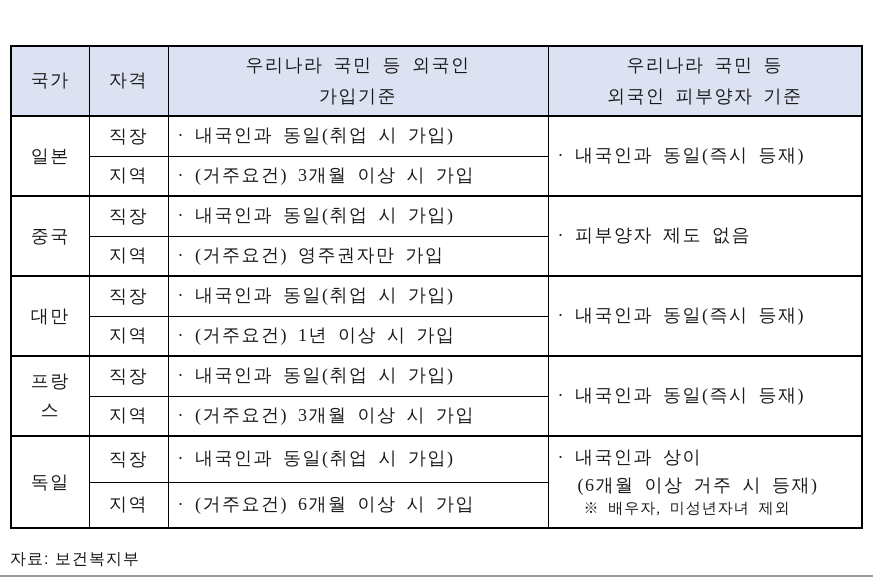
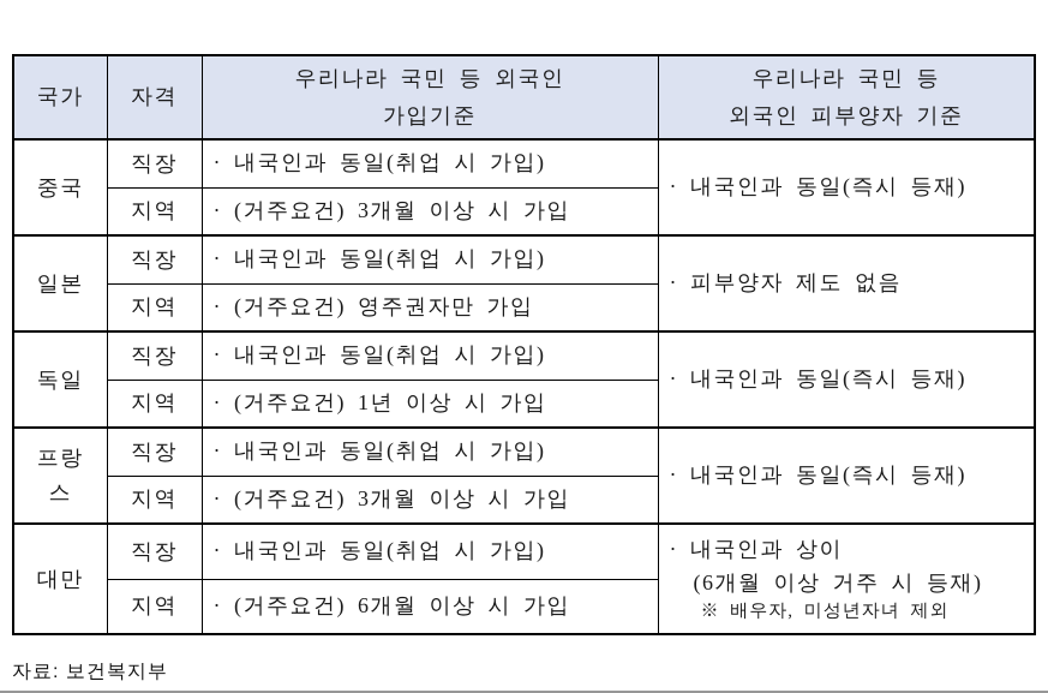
  국가	자격	우리나라 국민 등 외국인 가입기준	우리나라 국민 등 외국인 피부양자 기준
- 일본	직장	· 내국인과 동일(취업 시 가입)	· 내국인과 동일(즉시 등재)
+ 중국	직장	· 내국인과 동일(취업 시 가입)	· 내국인과 동일(즉시 등재)
  지역	· (거주요건) 3개월 이상 시 가입
- 중국	직장	· 내국인과 동일(취업 시 가입)	· 피부양자 제도 없음
+ 일본	직장	· 내국인과 동일(취업 시 가입)	· 피부양자 제도 없음
  지역	· (거주요건) 영주권자만 가입
- 대만	직장	· 내국인과 동일(취업 시 가입)	· 내국인과 동일(즉시 등재)
+ 독일	직장	· 내국인과 동일(취업 시 가입)	· 내국인과 동일(즉시 등재)
  지역	· (거주요건) 1년 이상 시 가입
  프랑 스	직장	· 내국인과 동일(취업 시 가입)	· 내국인과 동일(즉시 등재)
  지역	· (거주요건) 3개월 이상 시 가입
- 독일	직장	· 내국인과 동일(취업 시 가입)	· 내국인과 상이 (6개월 이상 거주 시 등재) ※ 배우자, 미성년자녀 제외
+ 대만	직장	· 내국인과 동일(취업 시 가입)	· 내국인과 상이 (6개월 이상 거주 시 등재) ※ 배우자, 미성년자녀 제외
  지역	· (거주요건) 6개월 이상 시 가입
  자료: 보건복지부
